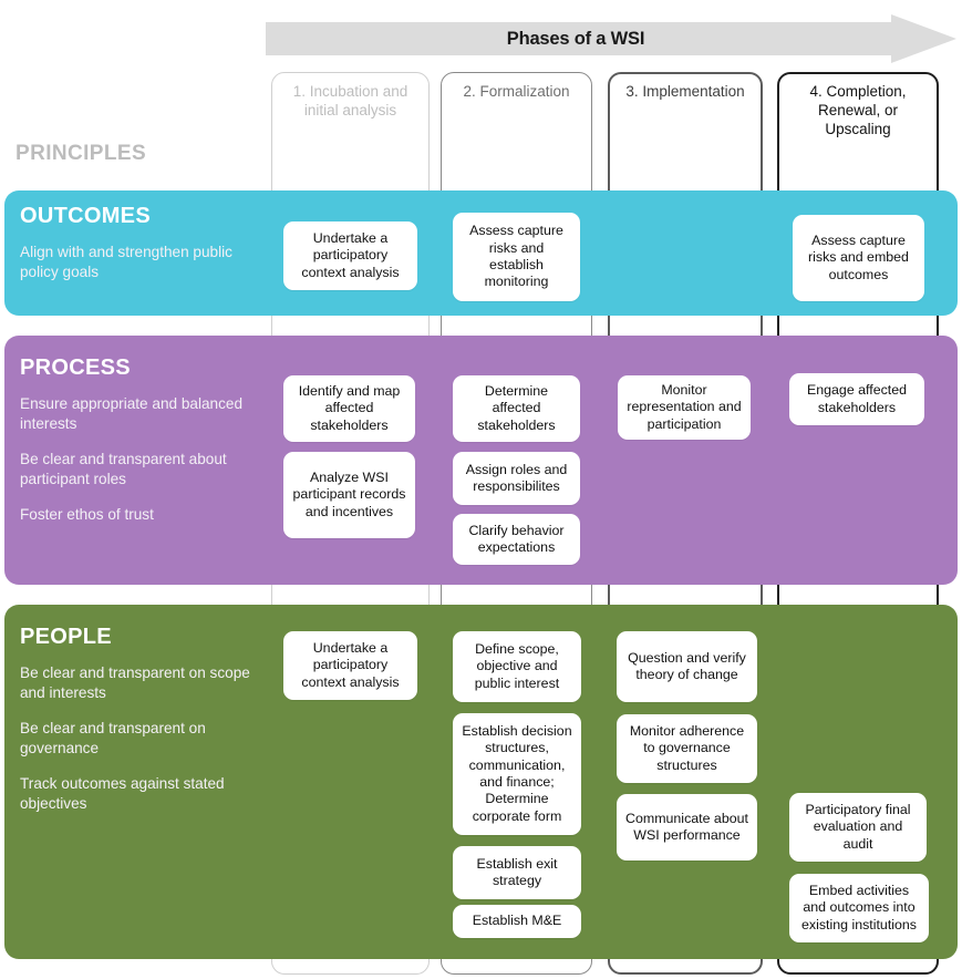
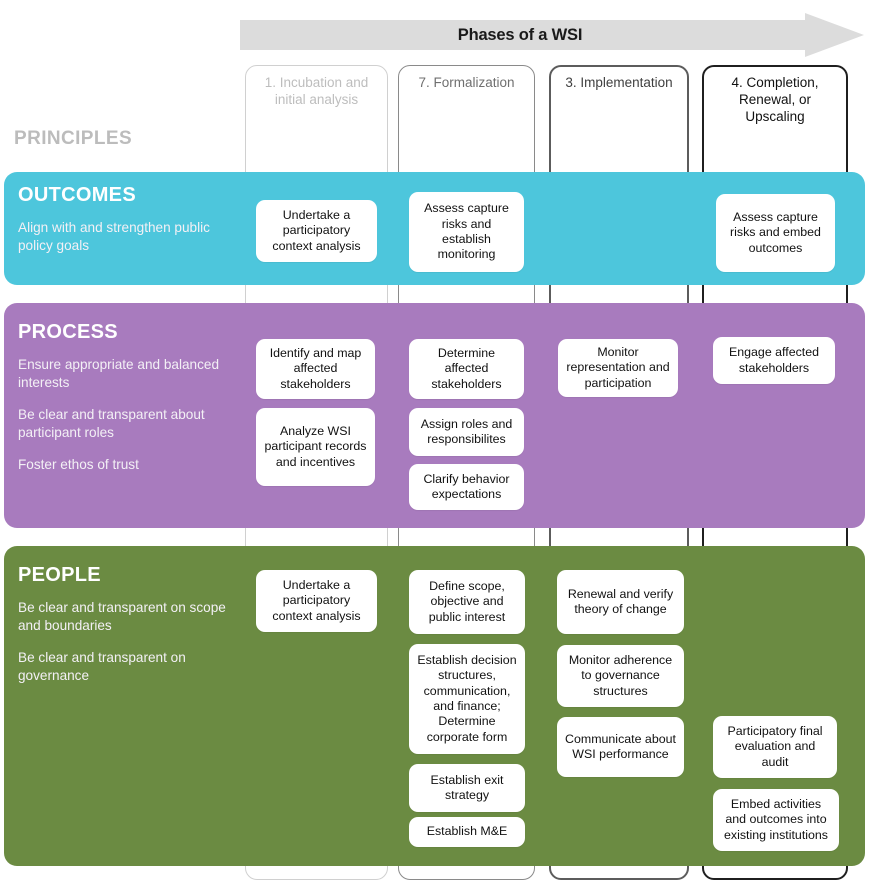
  Phases of a WSI
  PRINCIPLES
  OUTCOMES
  Align with and strengthen public policy goals
  PROCESS
  Ensure appropriate and balanced interests
  Be clear and transparent about participant roles
  Foster ethos of trust
  PEOPLE
- Be clear and transparent on scope and interests
+ Be clear and transparent on scope and boundaries
  Be clear and transparent on governance
- Track outcomes against stated objectives
  Undertake a participatory context analysis
  Assess capture risks and establish monitoring
  Assess capture risks and embed outcomes
  Identify and map affected stakeholders
  Analyze WSI participant records and incentives
  Determine affected stakeholders
  Assign roles and responsibilites
  Clarify behavior expectations
  Monitor representation and participation
  Engage affected stakeholders
  Undertake a participatory context analysis
  Define scope, objective and public interest
  Establish decision structures, communication, and finance; Determine corporate form
  Establish exit strategy
  Establish M&E
- Question and verify theory of change
+ Renewal and verify theory of change
  Monitor adherence to governance structures
  Communicate about WSI performance
  Participatory final evaluation and audit
  Embed activities and outcomes into existing institutions
  1. Incubation and initial analysis
- 2. Formalization
+ 7. Formalization
  3. Implementation
  4. Completion, Renewal, or Upscaling
